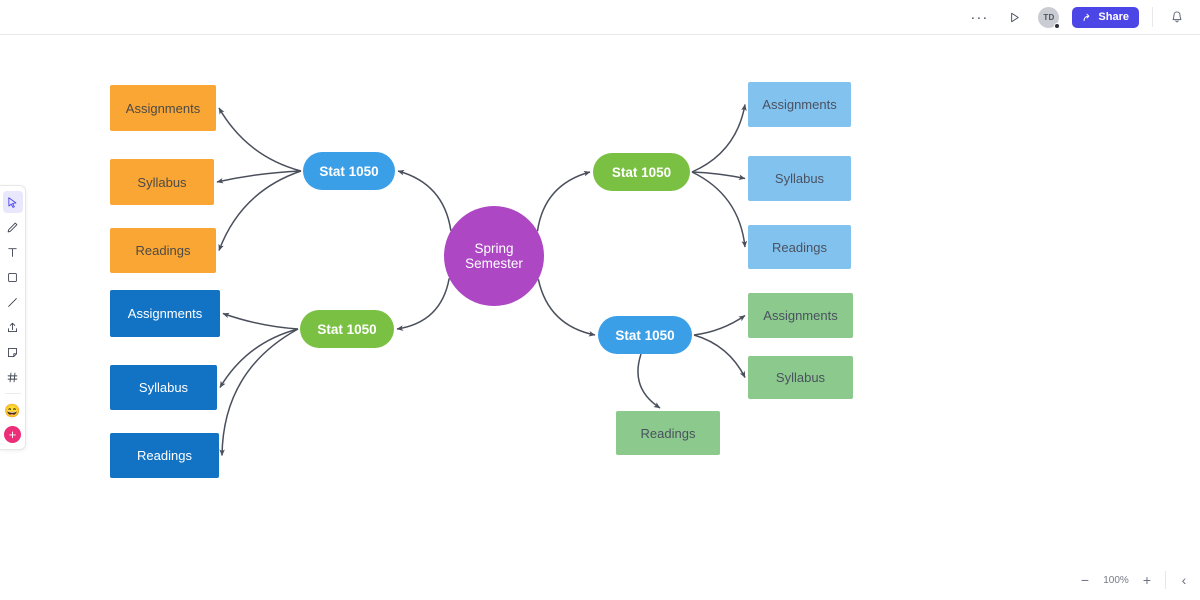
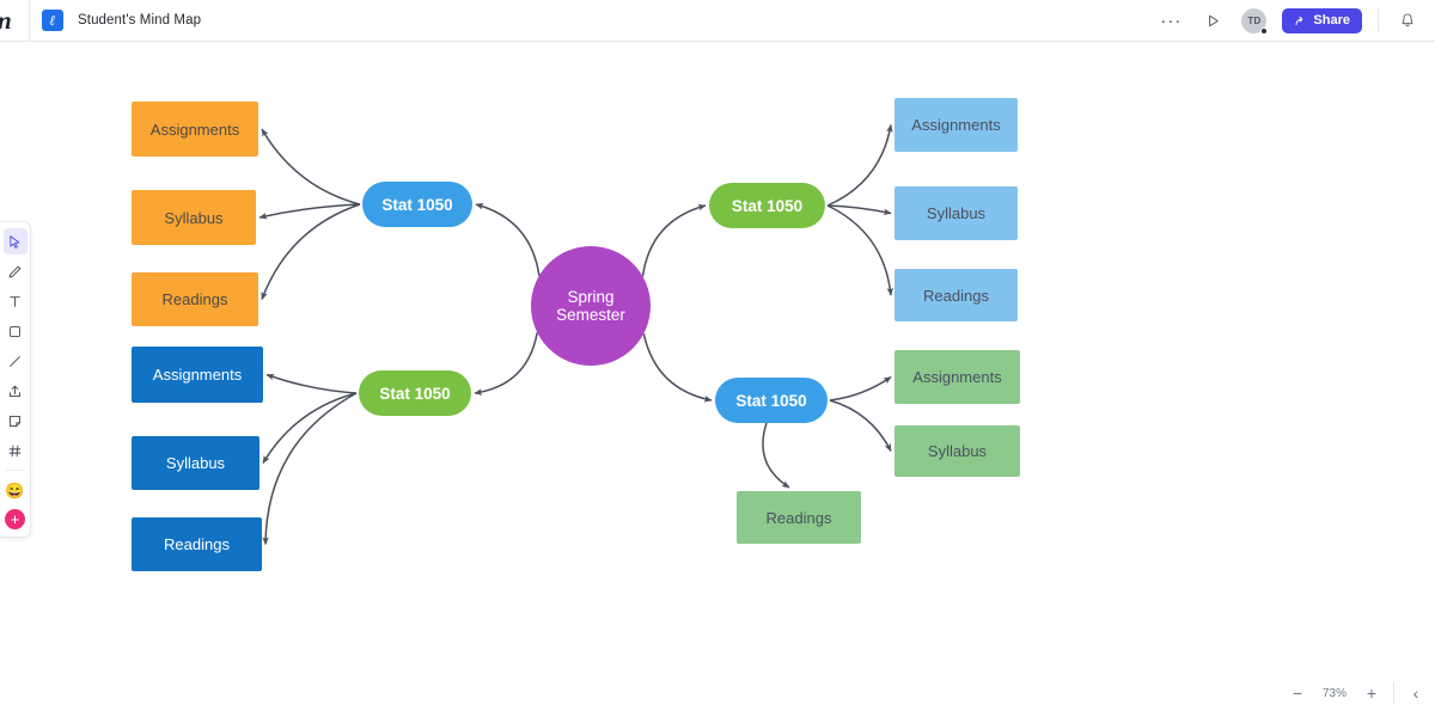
+ n
+ ℓ
+ Student's Mind Map
  ···
  TD
  Share
  😄
  +
  Spring Semester
  Stat 1050
  Assignments
  Syllabus
  Readings
  Stat 1050
  Assignments
  Syllabus
  Readings
  Stat 1050
  Assignments
  Syllabus
  Readings
  Stat 1050
  Assignments
  Syllabus
  Readings
  −
- 100%
+ 73%
  +
  ‹
